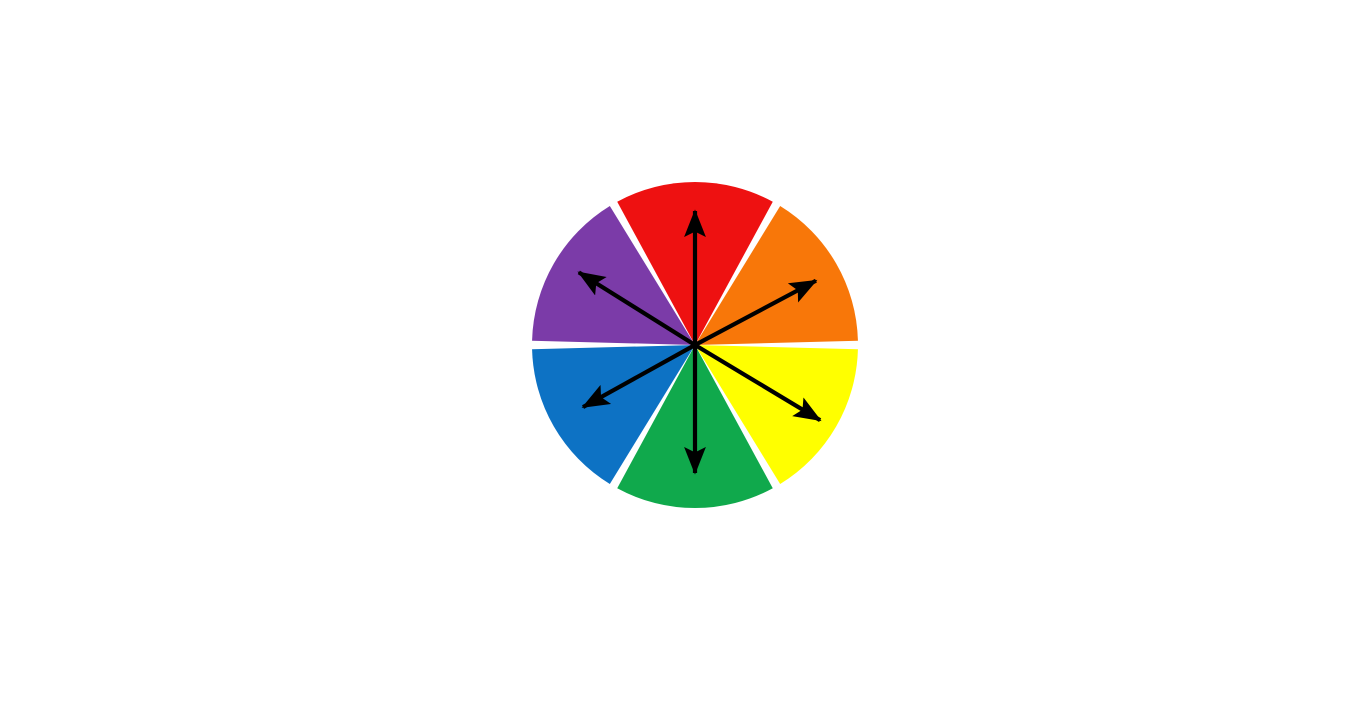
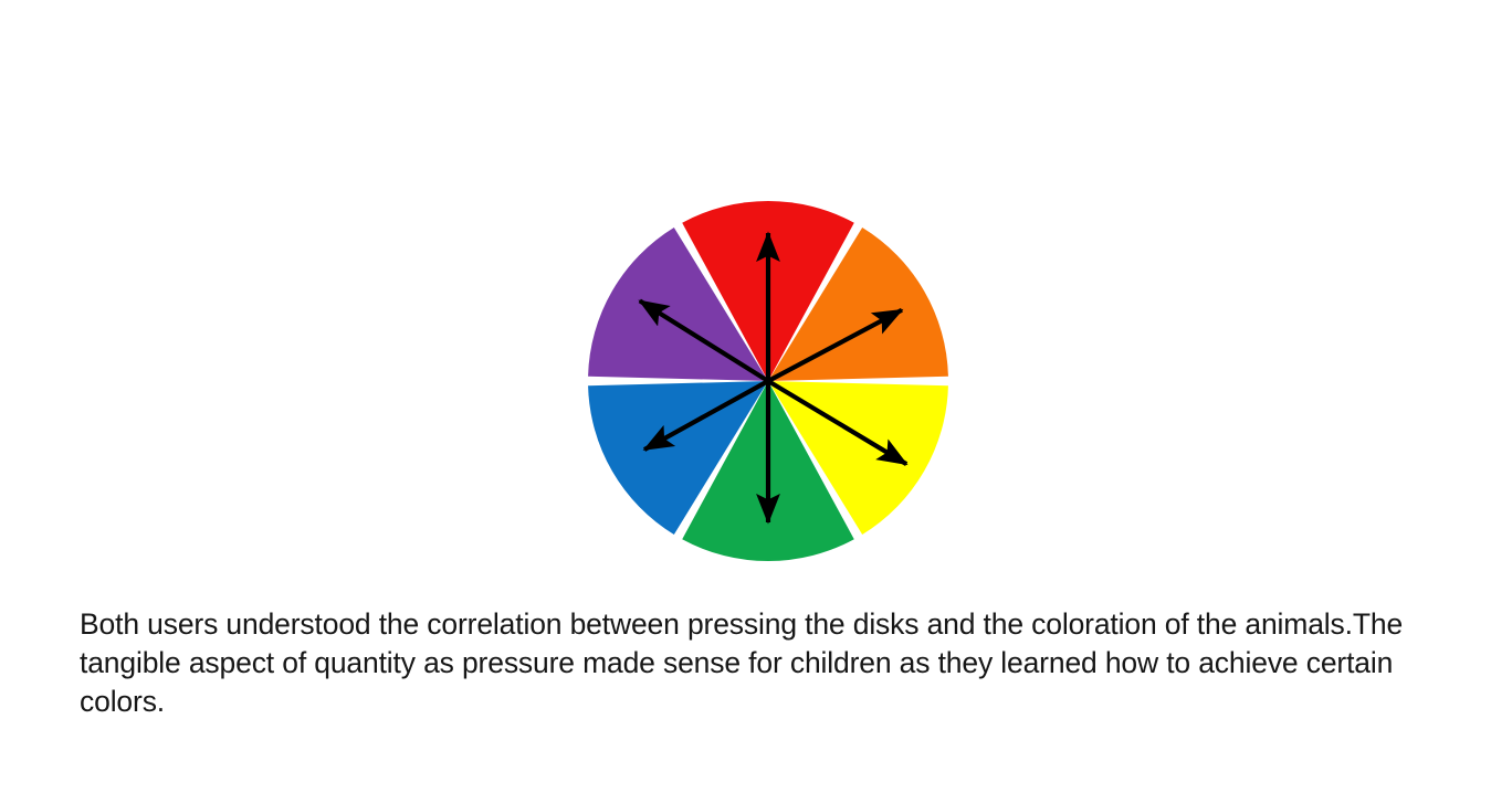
+ Both users understood the correlation between pressing the disks and the coloration of the animals.The tangible aspect of quantity as pressure made sense for children as they learned how to achieve certain colors.
